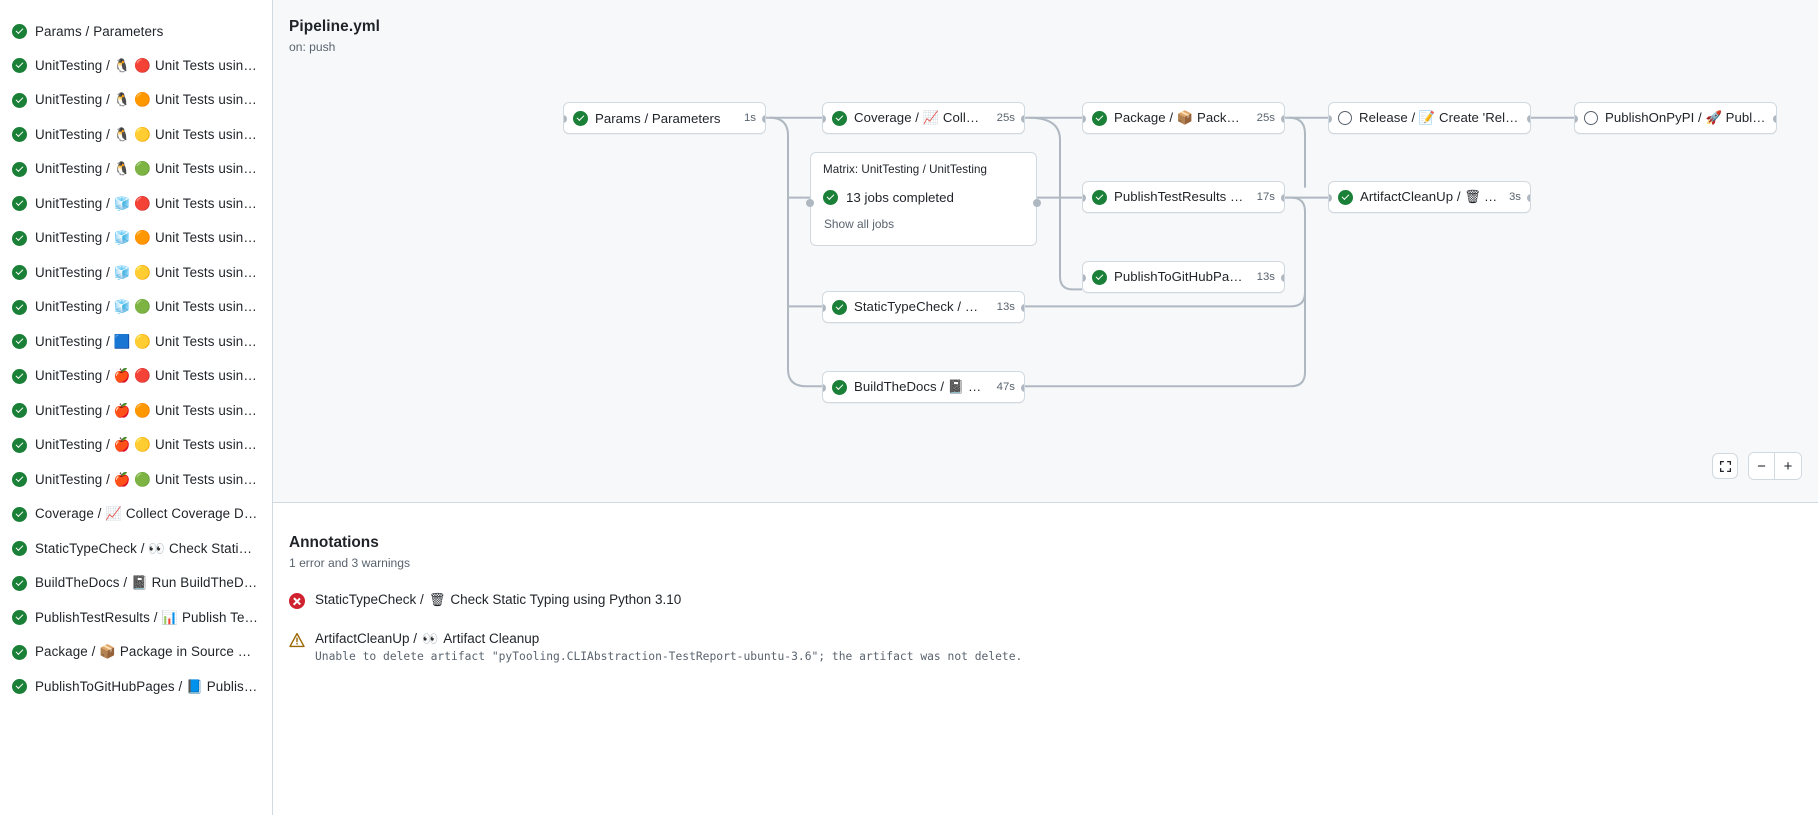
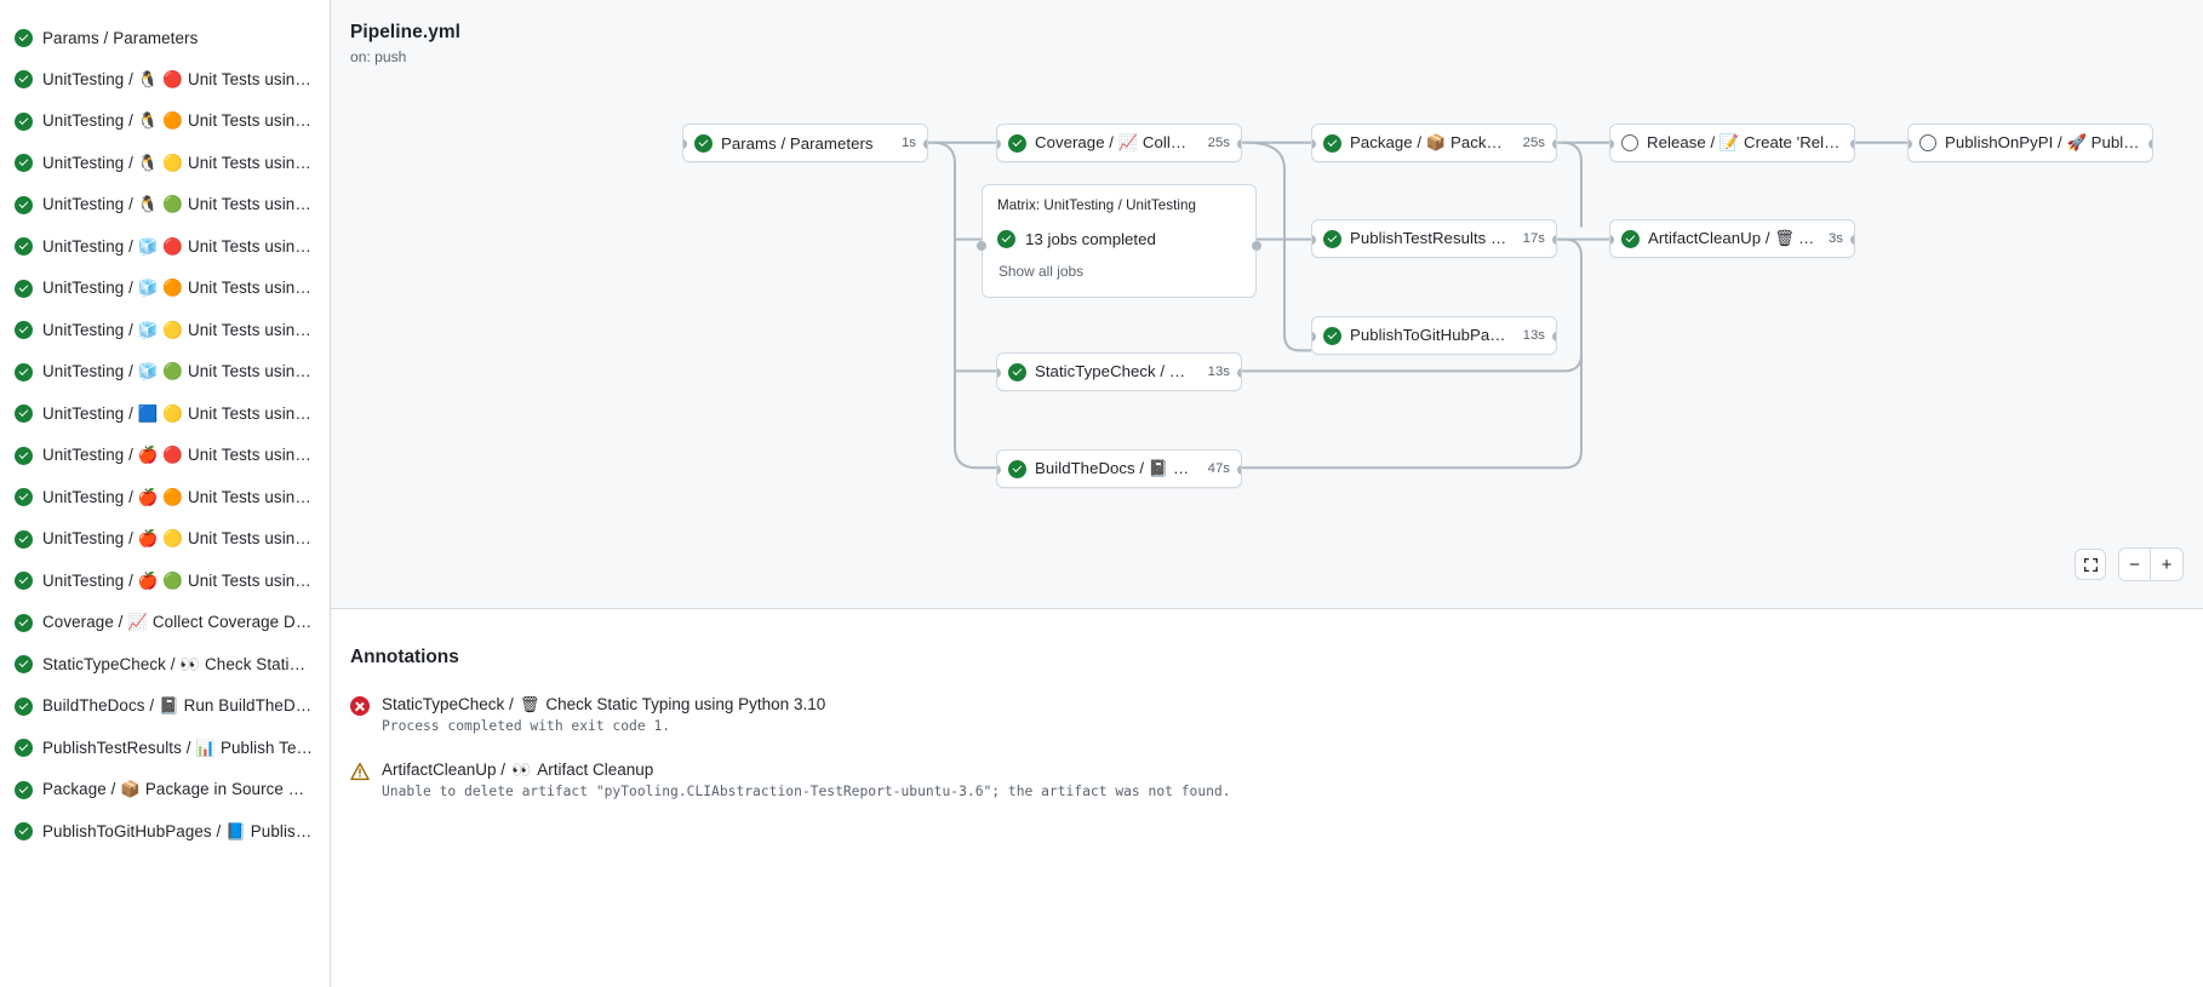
  Params / Parameters
  UnitTesting / 🐧 🔴 Unit Tests using
  UnitTesting / 🐧 🟠 Unit Tests using
  UnitTesting / 🐧 🟡 Unit Tests using
  UnitTesting / 🐧 🟢 Unit Tests using
  UnitTesting / 🧊 🔴 Unit Tests using
  UnitTesting / 🧊 🟠 Unit Tests using
  UnitTesting / 🧊 🟡 Unit Tests using
  UnitTesting / 🧊 🟢 Unit Tests using
  UnitTesting / 🟦 🟡 Unit Tests using
  UnitTesting / 🍎 🔴 Unit Tests using
  UnitTesting / 🍎 🟠 Unit Tests using
  UnitTesting / 🍎 🟡 Unit Tests using
  UnitTesting / 🍎 🟢 Unit Tests using
  Coverage / 📈 Collect Coverage Dat
  StaticTypeCheck / 👀 Check Static T
  BuildTheDocs / 📓 Run BuildTheDoc
  PublishTestResults / 📊 Publish Test
  Package / 📦 Package in Source and
  PublishToGitHubPages / 📘 Publish t
  Pipeline.yml
  on: push
  Params / Parameters
  1s
  Coverage / 📈 Collect
  25s
  25s
  Release / 📝 Create 'Relea
  PublishOnPyPI / 🚀 Publish
  PublishTestResults /
  17s
  ArtifactCleanUp / 🗑 Ar
  3s
  PublishToGitHubPage
  13s
  StaticTypeCheck / 👀
  13s
  47s
  Matrix: UnitTesting / UnitTesting
  13 jobs completed
  Show all jobs
  −
  +
  Annotations
- 1 error and 3 warnings
  StaticTypeCheck /
  🗑
  Check Static Typing using Python 3.10
+ Process completed with exit code 1.
  ArtifactCleanUp /
  👀
  Artifact Cleanup
- Unable to delete artifact "pyTooling.CLIAbstraction-TestReport-ubuntu-3.6"; the artifact was not delete.
+ Unable to delete artifact "pyTooling.CLIAbstraction-TestReport-ubuntu-3.6"; the artifact was not found.
